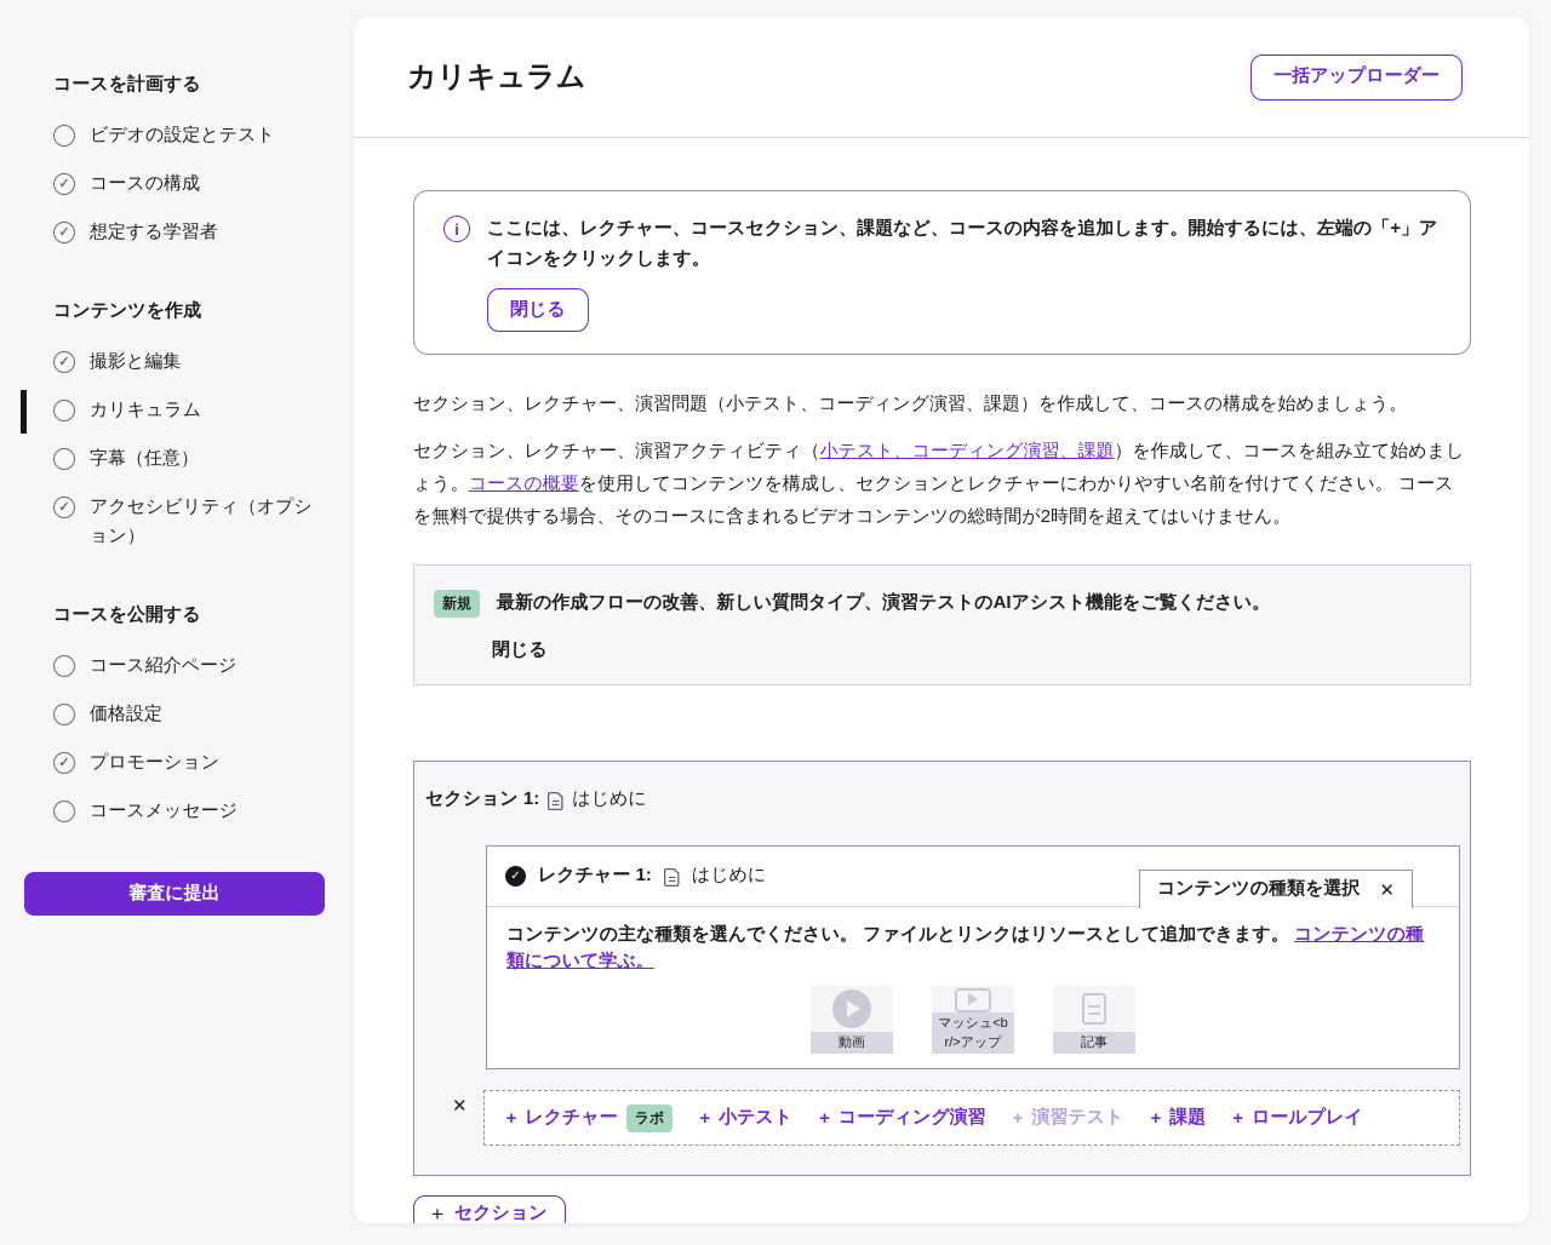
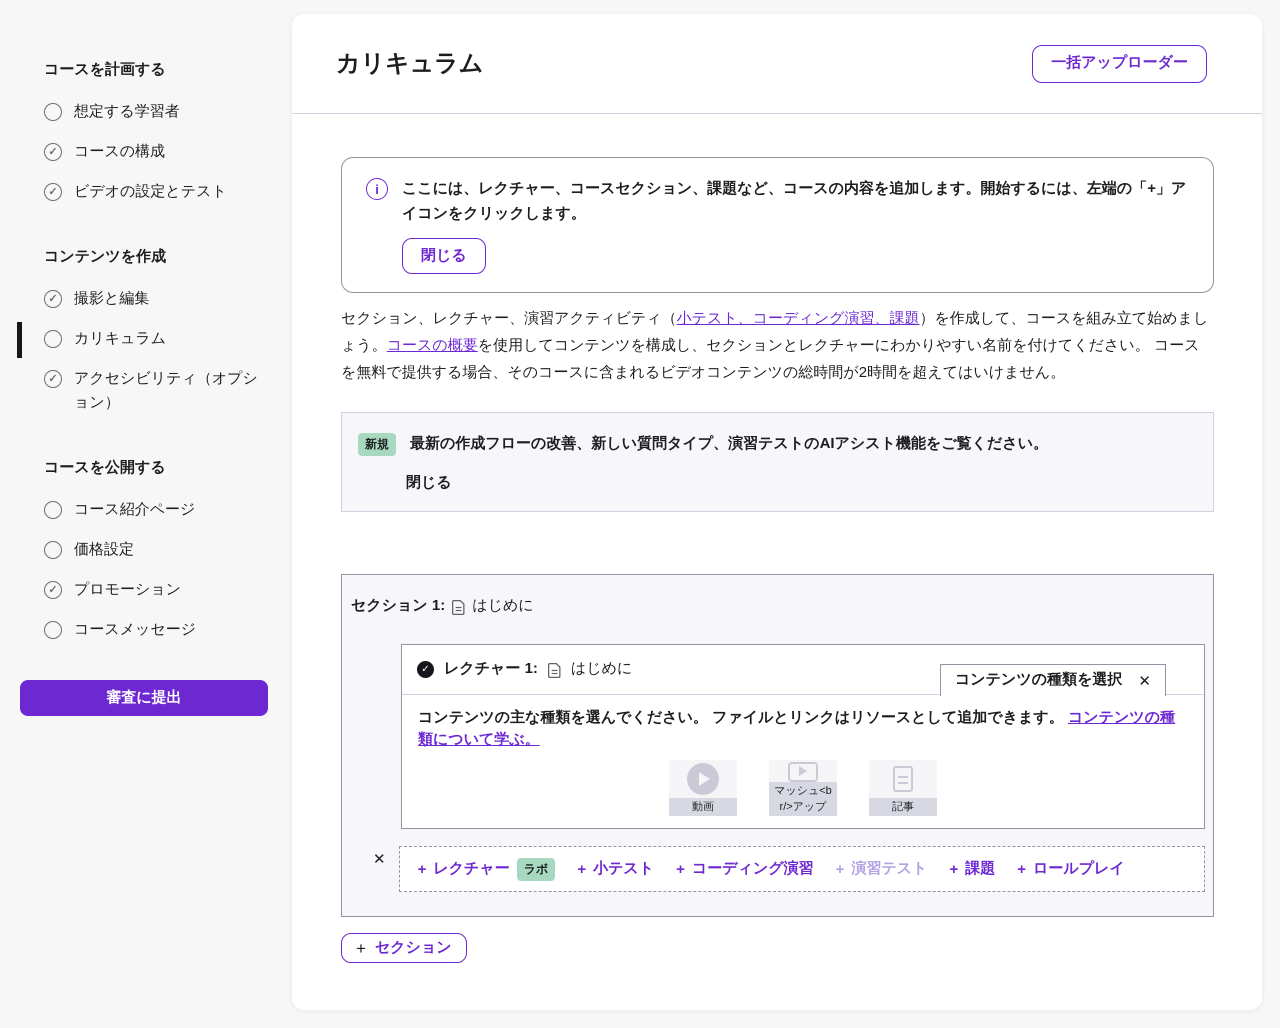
  コースを計画する
- ビデオの設定とテスト
+ 想定する学習者
  コースの構成
- 想定する学習者
+ ビデオの設定とテスト
  コンテンツを作成
  撮影と編集
  カリキュラム
- 字幕（任意）
  アクセシビリティ（オプション）
  コースを公開する
  コース紹介ページ
  価格設定
  プロモーション
  コースメッセージ
  審査に提出
  カリキュラム
  一括アップローダー
  i
  ここには、レクチャー、コースセクション、課題など、コースの内容を追加します。開始するには、左端の「+」アイコンをクリックします。
  閉じる
- セクション、レクチャー、演習問題（小テスト、コーディング演習、課題）を作成して、コースの構成を始めましょう。
  セクション、レクチャー、演習アクティビティ（小テスト、コーディング演習、課題）を作成して、コースを組み立て始めましょう。コースの概要を使用してコンテンツを構成し、セクションとレクチャーにわかりやすい名前を付けてください。 コースを無料で提供する場合、そのコースに含まれるビデオコンテンツの総時間が2時間を超えてはいけません。
  新規
  最新の作成フローの改善、新しい質問タイプ、演習テストのAIアシスト機能をご覧ください。
  閉じる
  セクション 1:
  はじめに
  ✓
  レクチャー 1:
  はじめに
  コンテンツの種類を選択
  ✕
  コンテンツの主な種類を選んでください。 ファイルとリンクはリソースとして追加できます。 コンテンツの種類について学ぶ。
  動画
  マッシュ<br/>アップ
  記事
  ✕
  +
  レクチャー
  ラボ
  +
  小テスト
  +
  コーディング演習
  +
  演習テスト
  +
  課題
  +
  ロールプレイ
  +
  セクション
